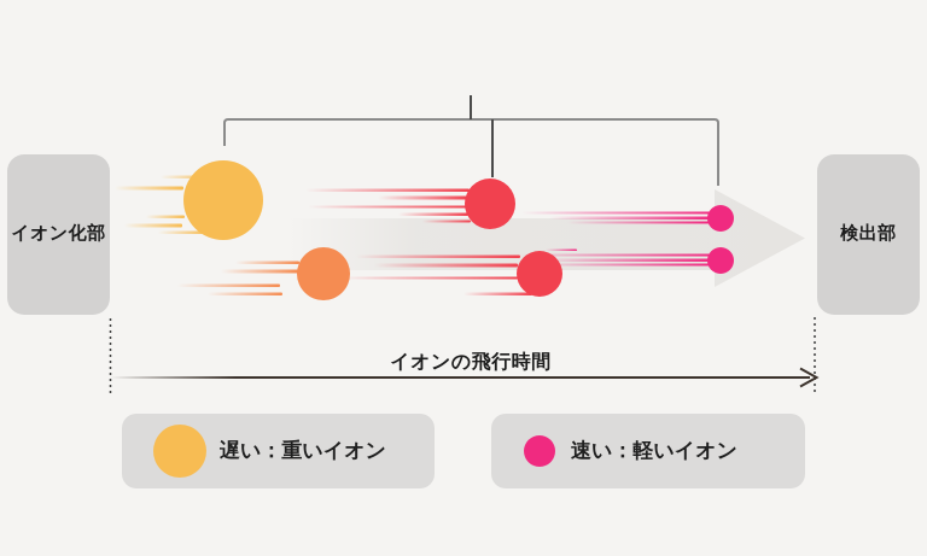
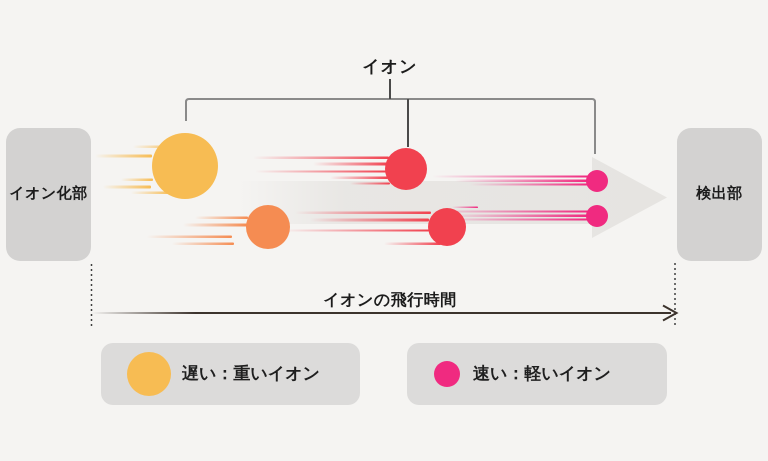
  イオン化部
  検出部
+ イオン
  イオンの飛行時間
  遅い：重いイオン
  速い：軽いイオン
